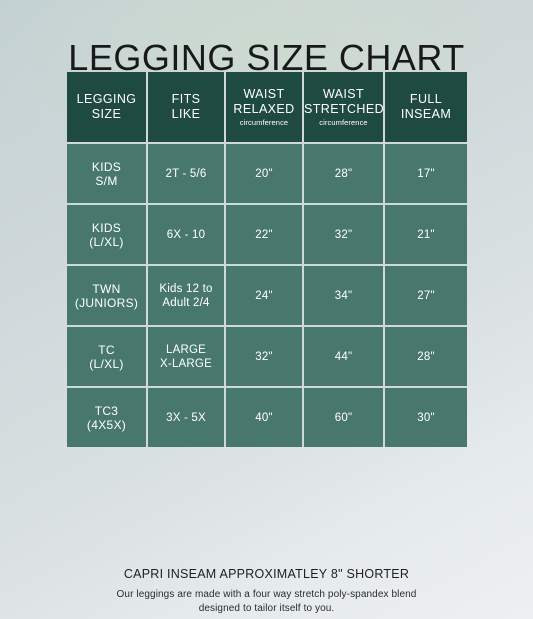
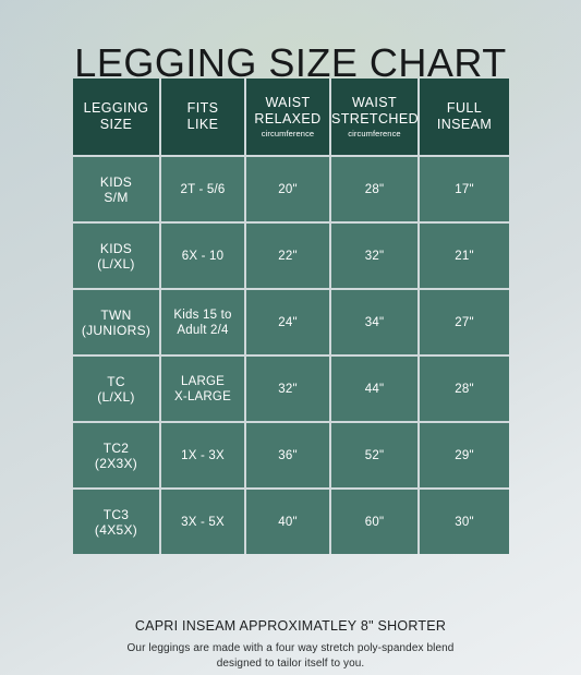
  LEGGING SIZE CHART
  LEGGING SIZE	FITS LIKE	WAIST RELAXED circumference	WAIST STRETCHED circumference	FULL INSEAM
  KIDS S/M	2T - 5/6	20"	28"	17"
  KIDS (L/XL)	6X - 10	22"	32"	21"
- TWN (JUNIORS)	Kids 12 to Adult 2/4	24"	34"	27"
+ TWN (JUNIORS)	Kids 15 to Adult 2/4	24"	34"	27"
  TC (L/XL)	LARGE X-LARGE	32"	44"	28"
+ TC2 (2X3X)	1X - 3X	36"	52"	29"
  TC3 (4X5X)	3X - 5X	40"	60"	30"
  CAPRI INSEAM APPROXIMATLEY 8" SHORTER
  Our leggings are made with a four way stretch poly-spandex blend
  designed to tailor itself to you.
